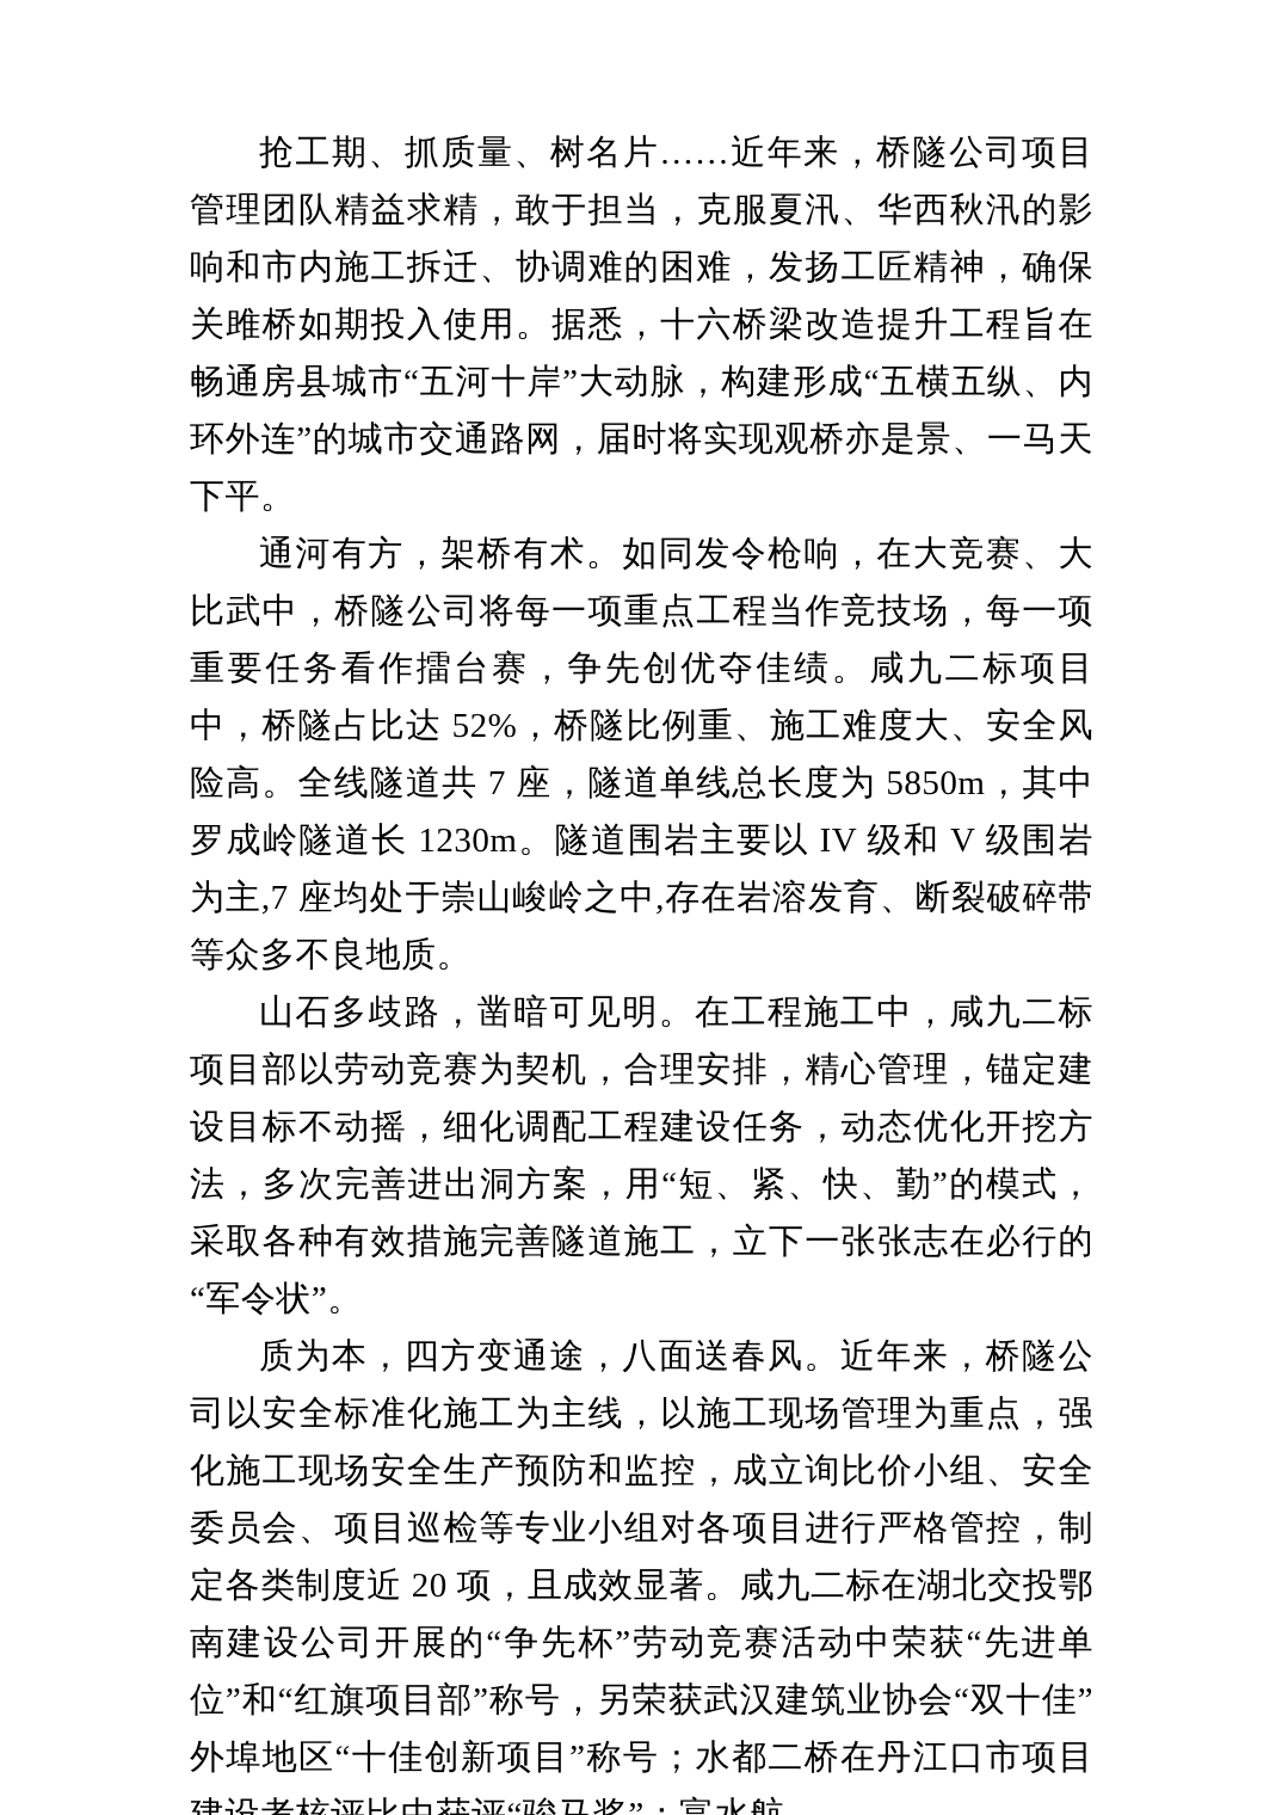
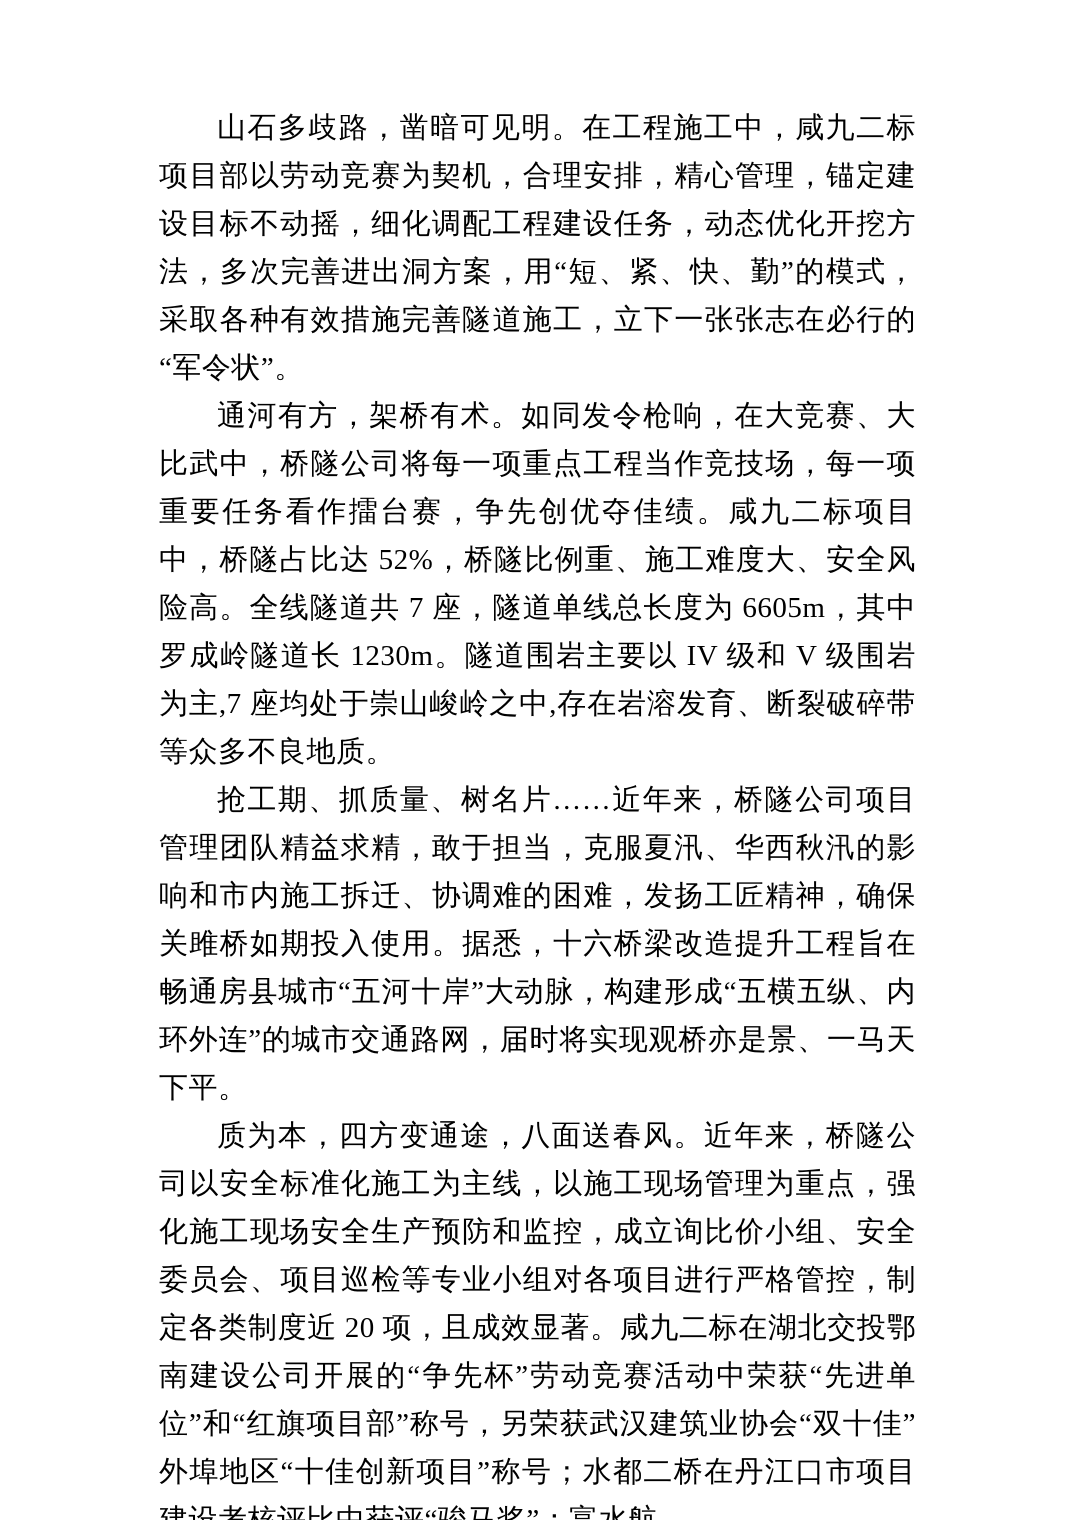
- 抢工期、抓质量、树名片……近年来，桥隧公司项目管理团队精益求精，敢于担当，克服夏汛、华西秋汛的影响和市内施工拆迁、协调难的困难，发扬工匠精神，确保关雎桥如期投入使用。据悉，十六桥梁改造提升工程旨在畅通房县城市“五河十岸”大动脉，构建形成“五横五纵、内环外连”的城市交通路网，届时将实现观桥亦是景、一马天下平。
+ 山石多歧路，凿暗可见明。在工程施工中，咸九二标项目部以劳动竞赛为契机，合理安排，精心管理，锚定建设目标不动摇，细化调配工程建设任务，动态优化开挖方法，多次完善进出洞方案，用“短、紧、快、勤”的模式，采取各种有效措施完善隧道施工，立下一张张志在必行的“军令状”。
- 通河有方，架桥有术。如同发令枪响，在大竞赛、大比武中，桥隧公司将每一项重点工程当作竞技场，每一项重要任务看作擂台赛，争先创优夺佳绩。咸九二标项目中，桥隧占比达 52%，桥隧比例重、施工难度大、安全风险高。全线隧道共 7 座，隧道单线总长度为 5850m，其中罗成岭隧道长 1230m。隧道围岩主要以 IV 级和 V 级围岩为主,7 座均处于崇山峻岭之中,存在岩溶发育、断裂破碎带等众多不良地质。
+ 通河有方，架桥有术。如同发令枪响，在大竞赛、大比武中，桥隧公司将每一项重点工程当作竞技场，每一项重要任务看作擂台赛，争先创优夺佳绩。咸九二标项目中，桥隧占比达 52%，桥隧比例重、施工难度大、安全风险高。全线隧道共 7 座，隧道单线总长度为 6605m，其中罗成岭隧道长 1230m。隧道围岩主要以 IV 级和 V 级围岩为主,7 座均处于崇山峻岭之中,存在岩溶发育、断裂破碎带等众多不良地质。
- 山石多歧路，凿暗可见明。在工程施工中，咸九二标项目部以劳动竞赛为契机，合理安排，精心管理，锚定建设目标不动摇，细化调配工程建设任务，动态优化开挖方法，多次完善进出洞方案，用“短、紧、快、勤”的模式，采取各种有效措施完善隧道施工，立下一张张志在必行的“军令状”。
+ 抢工期、抓质量、树名片……近年来，桥隧公司项目管理团队精益求精，敢于担当，克服夏汛、华西秋汛的影响和市内施工拆迁、协调难的困难，发扬工匠精神，确保关雎桥如期投入使用。据悉，十六桥梁改造提升工程旨在畅通房县城市“五河十岸”大动脉，构建形成“五横五纵、内环外连”的城市交通路网，届时将实现观桥亦是景、一马天下平。
  质为本，四方变通途，八面送春风。近年来，桥隧公司以安全标准化施工为主线，以施工现场管理为重点，强化施工现场安全生产预防和监控，成立询比价小组、安全委员会、项目巡检等专业小组对各项目进行严格管控，制定各类制度近 20 项，且成效显著。咸九二标在湖北交投鄂南建设公司开展的“争先杯”劳动竞赛活动中荣获“先进单位”和“红旗项目部”称号，另荣获武汉建筑业协会“双十佳”外埠地区“十佳创新项目”称号；水都二桥在丹江口市项目
